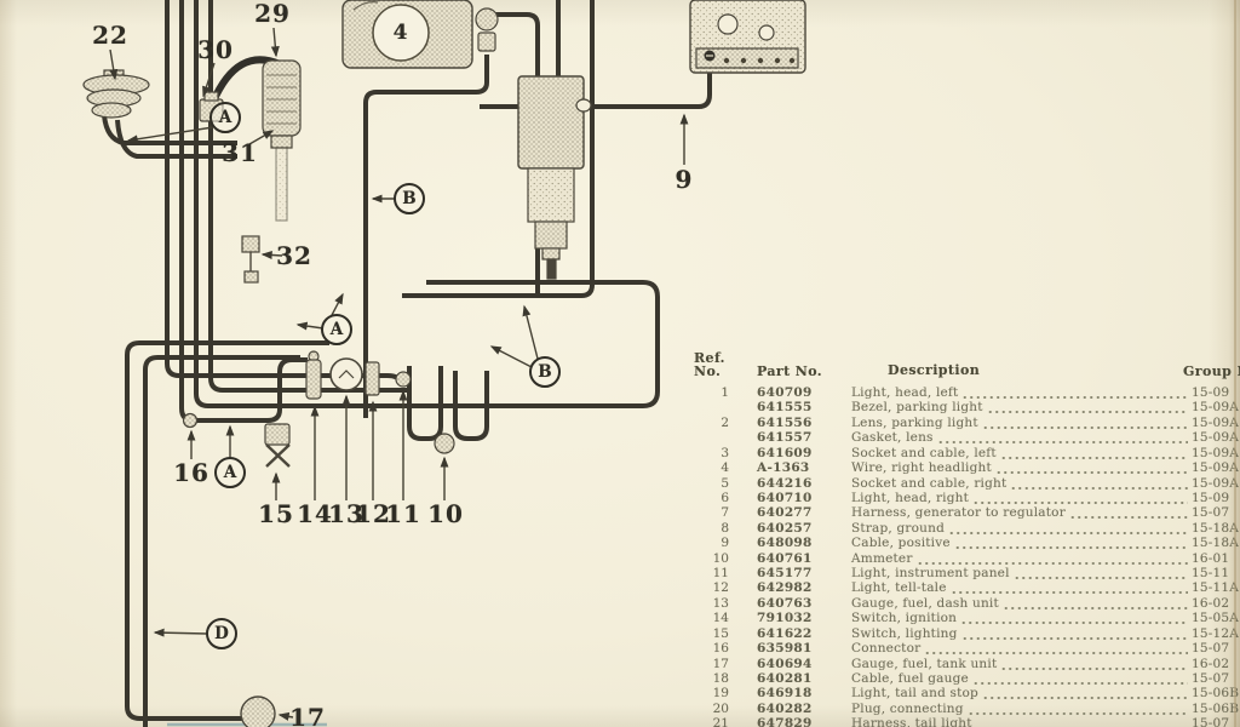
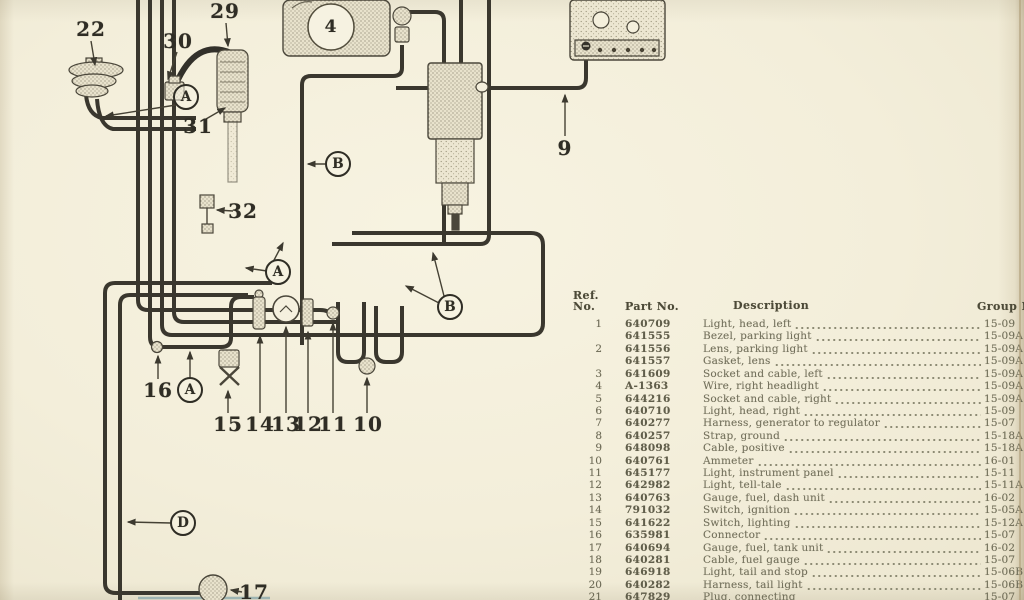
  22
  29
  30
  31
  32
  4
  9
  16
  15
  14
  13
  12
  11
  10
  17
  A
  B
  A
  B
  A
  D
  Ref.
  No.
  Part No.
  Description
  1
  640709
  Light, head, left
  15-09
  641555
  Bezel, parking light
  15-09A
  2
  641556
  Lens, parking light
  15-09A
  641557
  Gasket, lens
  15-09A
  3
  641609
  Socket and cable, left
  15-09A
  4
  A-1363
  Wire, right headlight
  15-09A
  5
  644216
  Socket and cable, right
  15-09A
  6
  640710
  Light, head, right
  15-09
  7
  640277
  Harness, generator to regulator
  15-07
  8
  640257
  Strap, ground
  15-18A
  9
  648098
  Cable, positive
  15-18A
  10
  640761
  Ammeter
  16-01
  11
  645177
  Light, instrument panel
  15-11
  12
  642982
  Light, tell-tale
  15-11A
  13
  640763
  Gauge, fuel, dash unit
  16-02
  14
  791032
  Switch, ignition
  15-05A
  15
  641622
  Switch, lighting
  15-12A
  16
  635981
  Connector
  15-07
  17
  640694
  Gauge, fuel, tank unit
  16-02
  18
  640281
  Cable, fuel gauge
  15-07
  19
  646918
  Light, tail and stop
  15-06B
  20
  640282
- Plug, connecting
+ Harness, tail light
  15-06B
  21
  647829
- Harness, tail light
+ Plug, connecting
  15-07
